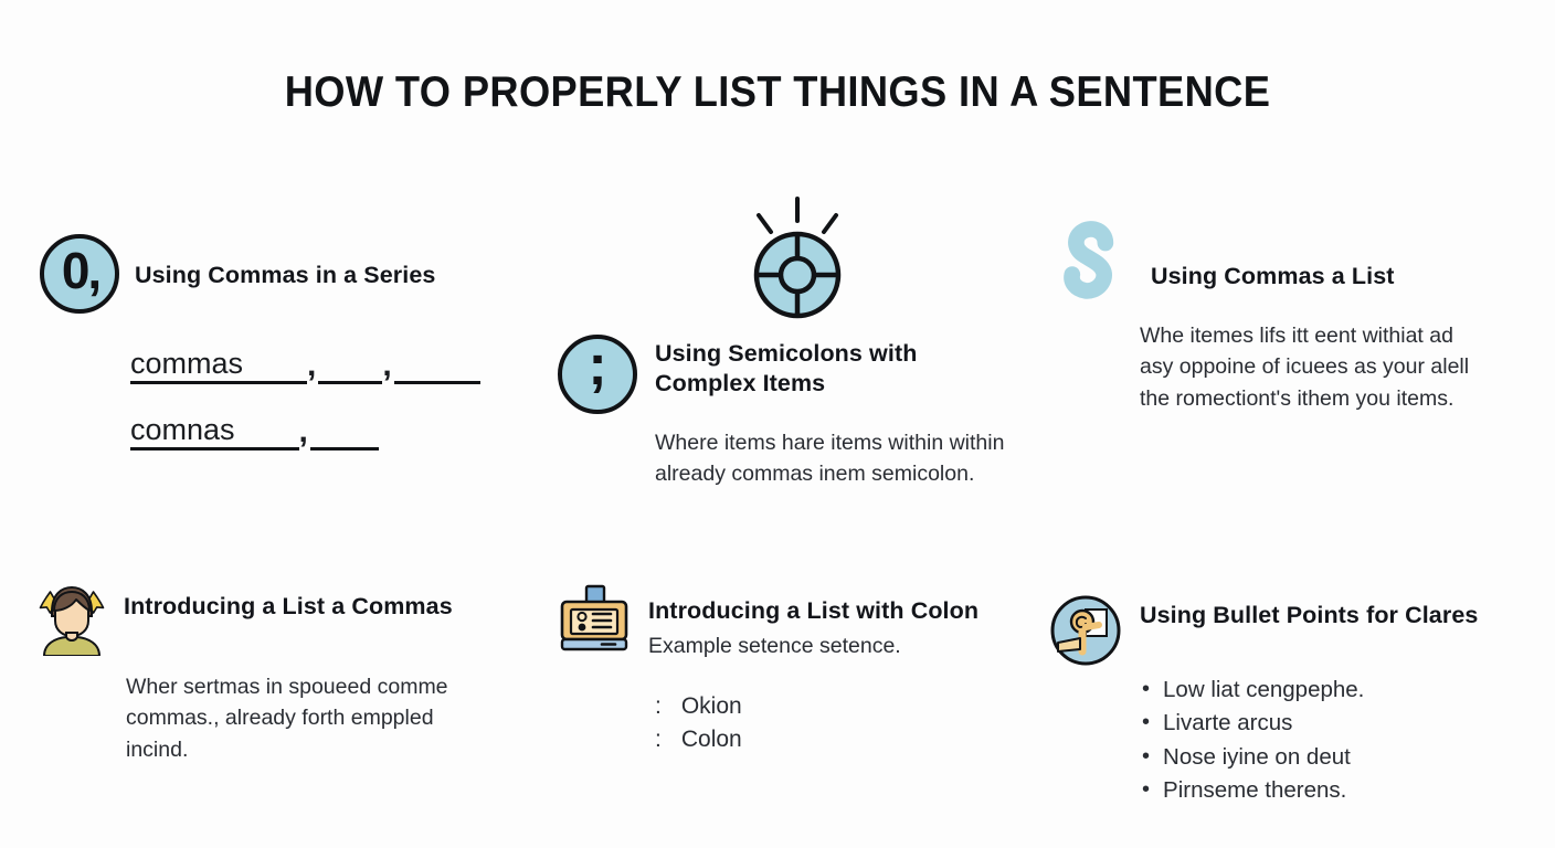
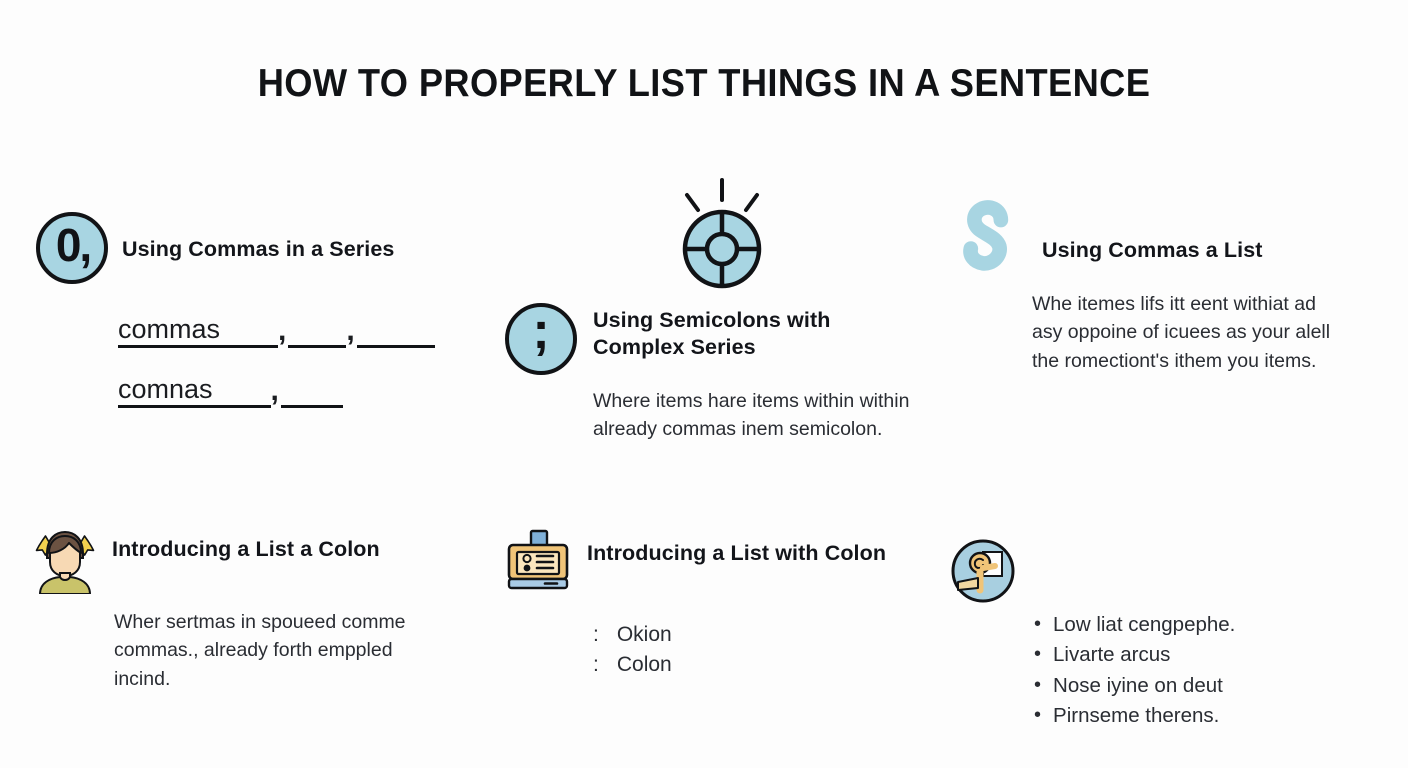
  HOW TO PROPERLY LIST THINGS IN A SENTENCE
  0,
  Using Commas in a Series
  commas
  ,
  ,
  comnas
  ,
  ;
- Using Semicolons with Complex Items
+ Using Semicolons with Complex Series
  Where items hare items within within already commas inem semicolon.
  Using Commas a List
  Whe itemes lifs itt eent withiat ad asy oppoine of icuees as your alell the romectiont's ithem you items.
- Introducing a List a Commas
+ Introducing a List a Colon
  Wher sertmas in spoueed comme commas., already forth emppled incind.
  Introducing a List with Colon
- Example setence setence.
  :
  Okion
  :
  Colon
- Using Bullet Points for Clares
  •
  Low liat cengpephe.
  •
  Livarte arcus
  •
  Nose iyine on deut
  •
  Pirnseme therens.
